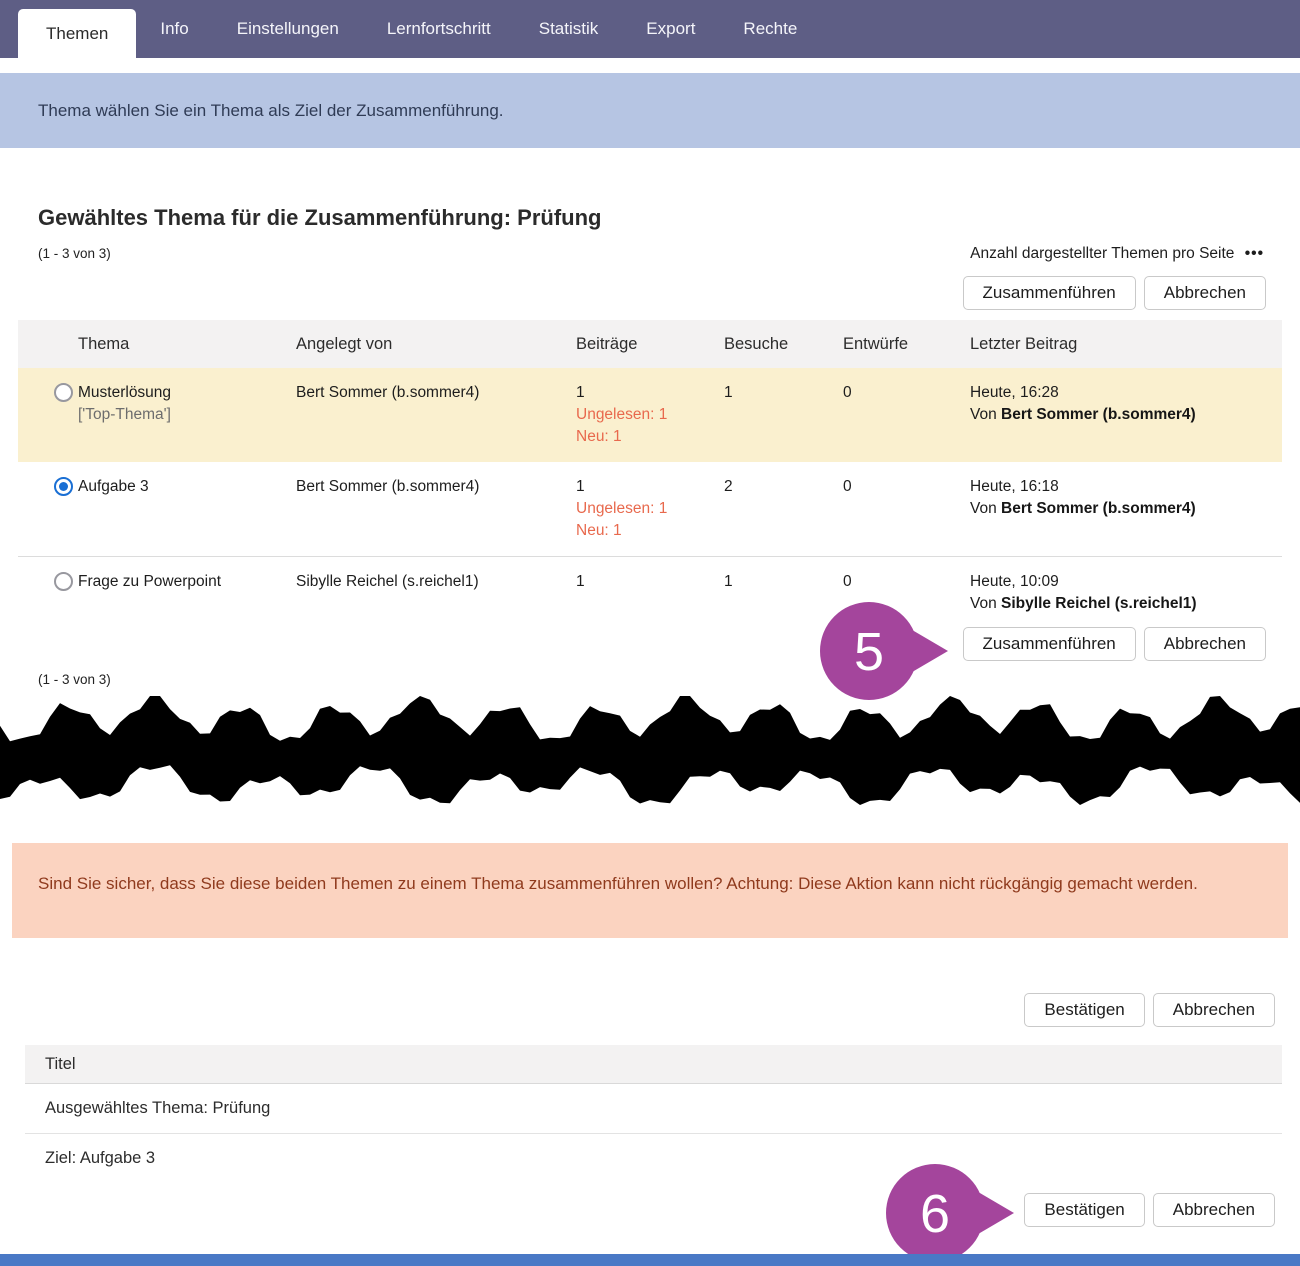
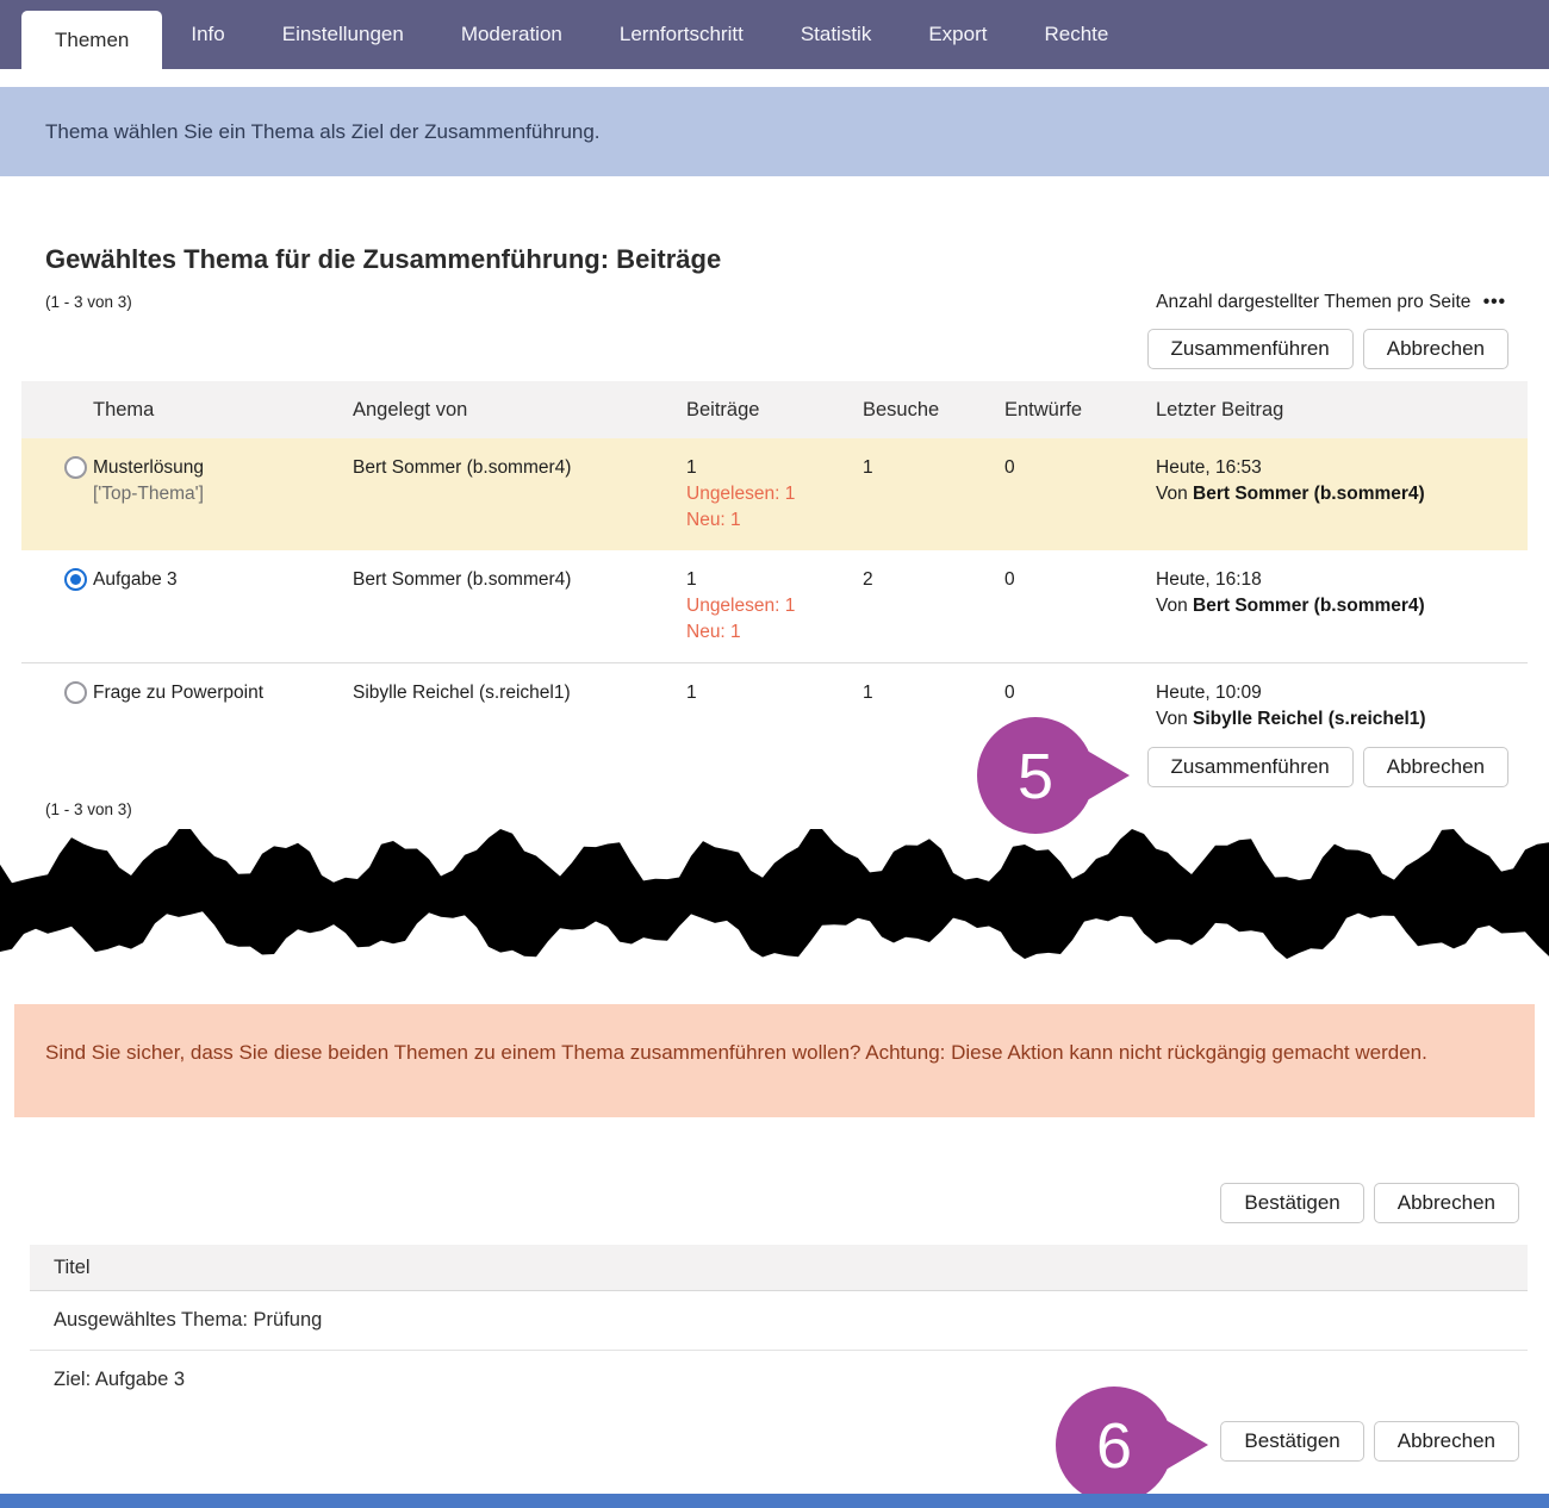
  Themen
  Info
  Einstellungen
+ Moderation
  Lernfortschritt
  Statistik
  Export
  Rechte
  Thema wählen Sie ein Thema als Ziel der Zusammenführung.
- Gewähltes Thema für die Zusammenführung: Prüfung
+ Gewähltes Thema für die Zusammenführung: Beiträge
  (1 - 3 von 3)
  Anzahl dargestellter Themen pro Seite •••
  Zusammenführen
  Abbrechen
  	Thema	Angelegt von	Beiträge	Besuche	Entwürfe	Letzter Beitrag
- 	Musterlösung ['Top-Thema']	Bert Sommer (b.sommer4)	1 Ungelesen: 1 Neu: 1	1	0	Heute, 16:28 Von Bert Sommer (b.sommer4)
+ 	Musterlösung ['Top-Thema']	Bert Sommer (b.sommer4)	1 Ungelesen: 1 Neu: 1	1	0	Heute, 16:53 Von Bert Sommer (b.sommer4)
  	Aufgabe 3	Bert Sommer (b.sommer4)	1 Ungelesen: 1 Neu: 1	2	0	Heute, 16:18 Von Bert Sommer (b.sommer4)
  	Frage zu Powerpoint	Sibylle Reichel (s.reichel1)	1	1	0	Heute, 10:09 Von Sibylle Reichel (s.reichel1)
  Zusammenführen
  Abbrechen
  5
  (1 - 3 von 3)
  Sind Sie sicher, dass Sie diese beiden Themen zu einem Thema zusammenführen wollen? Achtung: Diese Aktion kann nicht rückgängig gemacht werden.
  Bestätigen
  Abbrechen
  Titel
  Ausgewähltes Thema: Prüfung
  Ziel: Aufgabe 3
  6
  Bestätigen
  Abbrechen
